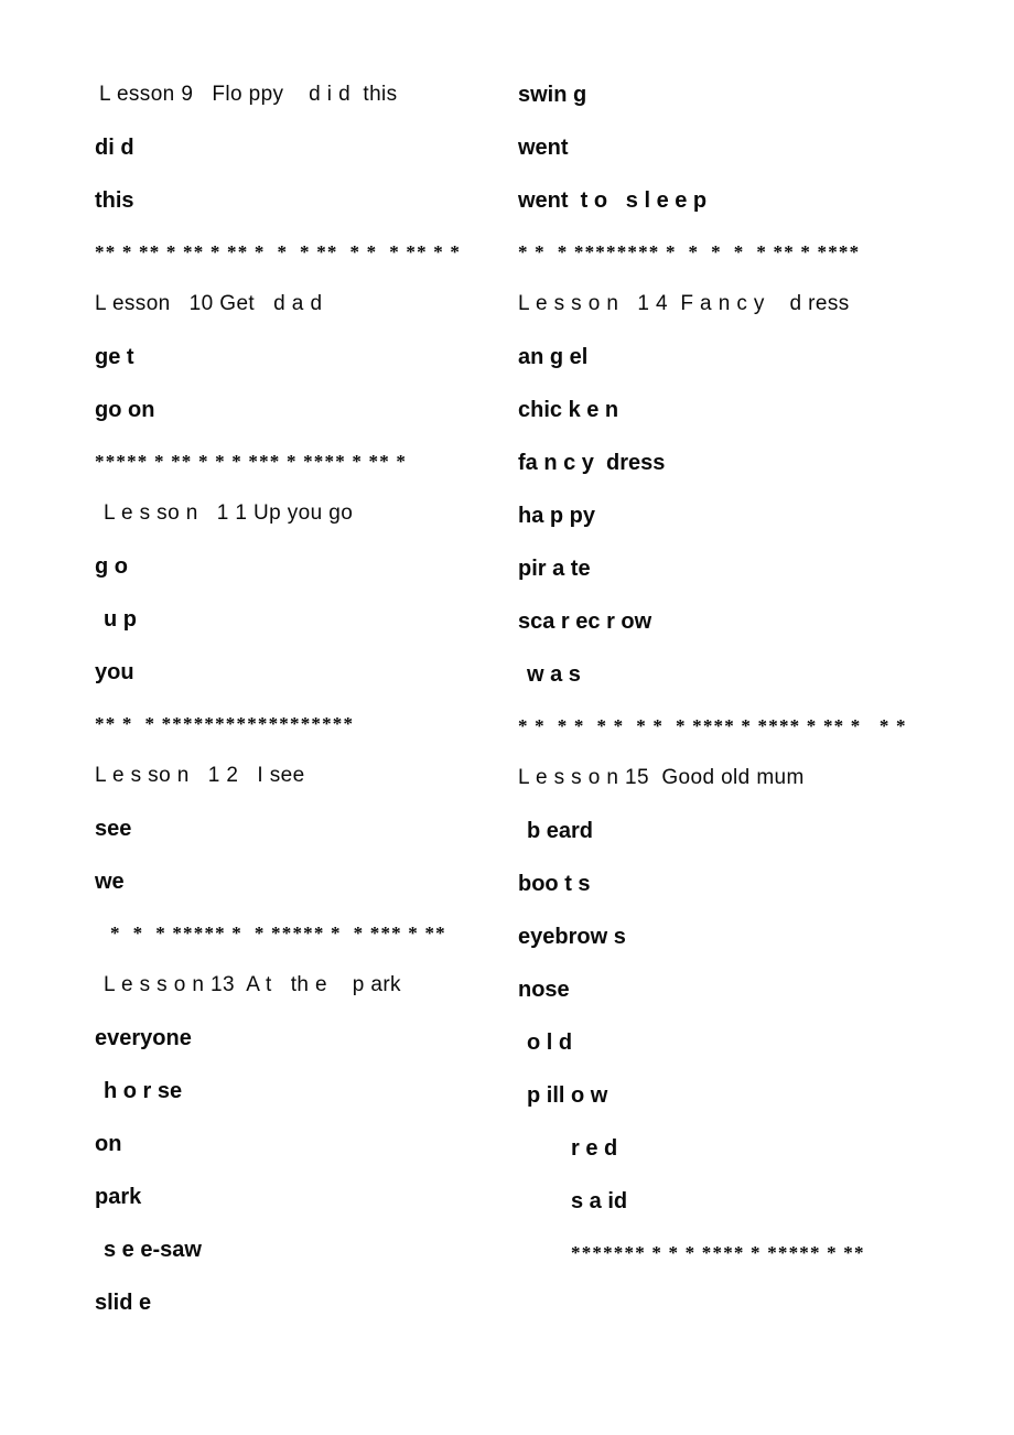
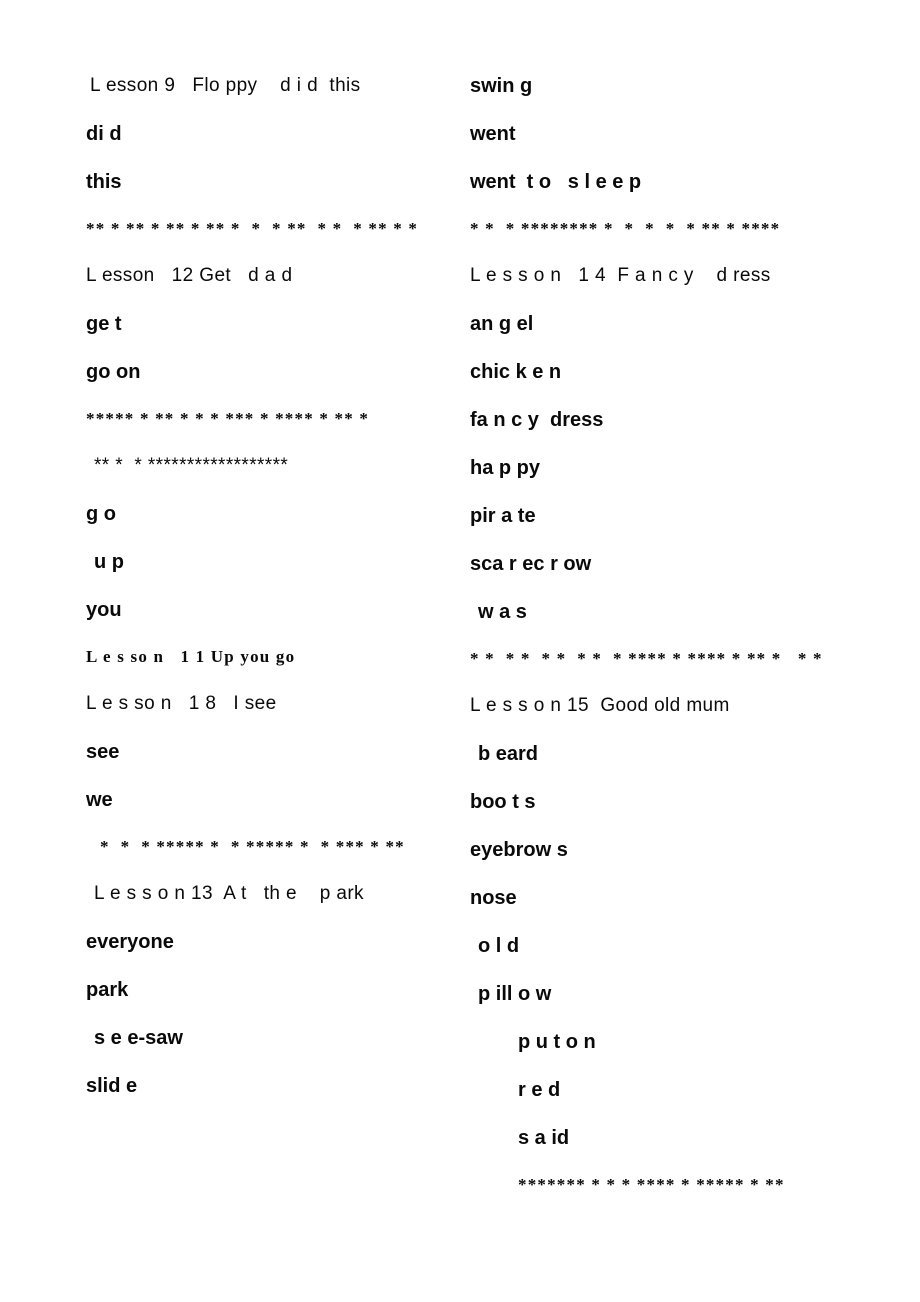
  L esson 9 Flo ppy d i d this
  di d
  this
  ** * ** * ** * ** * * * ** * * * ** * *
- L esson 10 Get d a d
+ L esson 12 Get d a d
  ge t
  go on
  ***** * ** * * * *** * **** * ** *
- L e s so n 1 1 Up you go
+ ** * * ******************
  g o
  u p
  you
- ** * * ******************
+ L e s so n 1 1 Up you go
- L e s so n 1 2 I see
+ L e s so n 1 8 I see
  see
  we
  * * * ***** * * ***** * * *** * **
  L e s s o n 13 A t th e p ark
  everyone
- h o r se
- on
  park
  s e e-saw
  slid e
  swin g
  went
  went t o s l e e p
  * * * ******** * * * * * ** * ****
  L e s s o n 1 4 F a n c y d ress
  an g el
  chic k e n
  fa n c y dress
  ha p py
  pir a te
  sca r ec r ow
  w a s
  * * * * * * * * * **** * **** * ** * * *
  L e s s o n 15 Good old mum
  b eard
  boo t s
  eyebrow s
  nose
  o l d
  p ill o w
+ p u t o n
  r e d
  s a id
  ******* * * * **** * ***** * **
